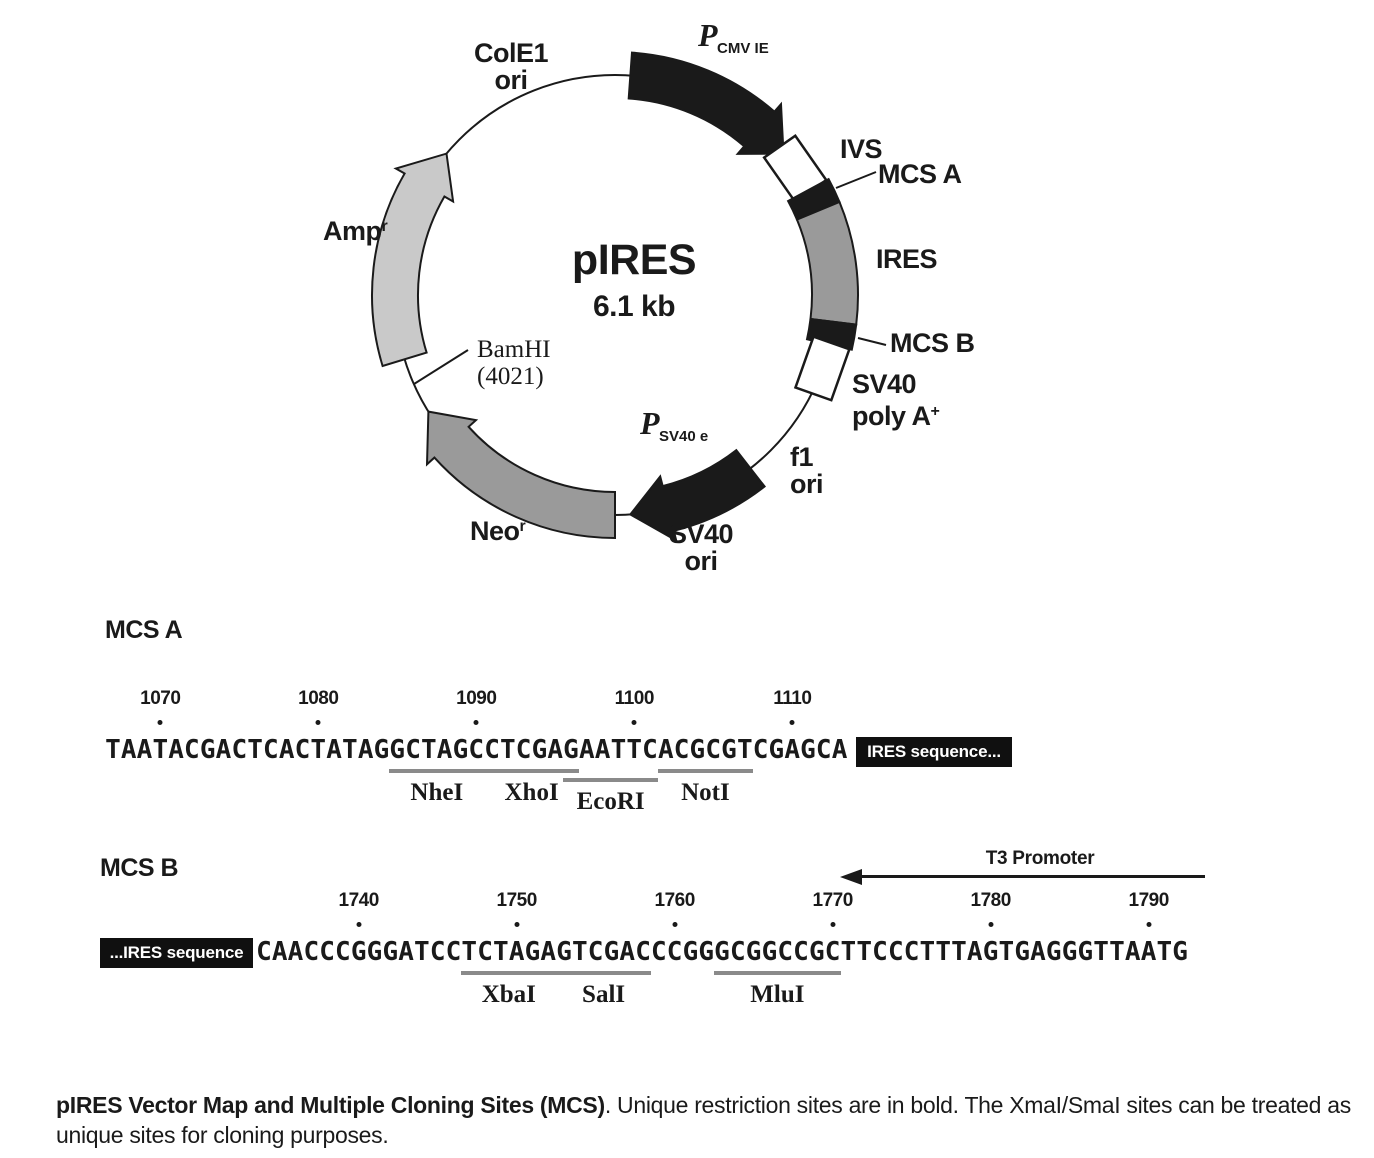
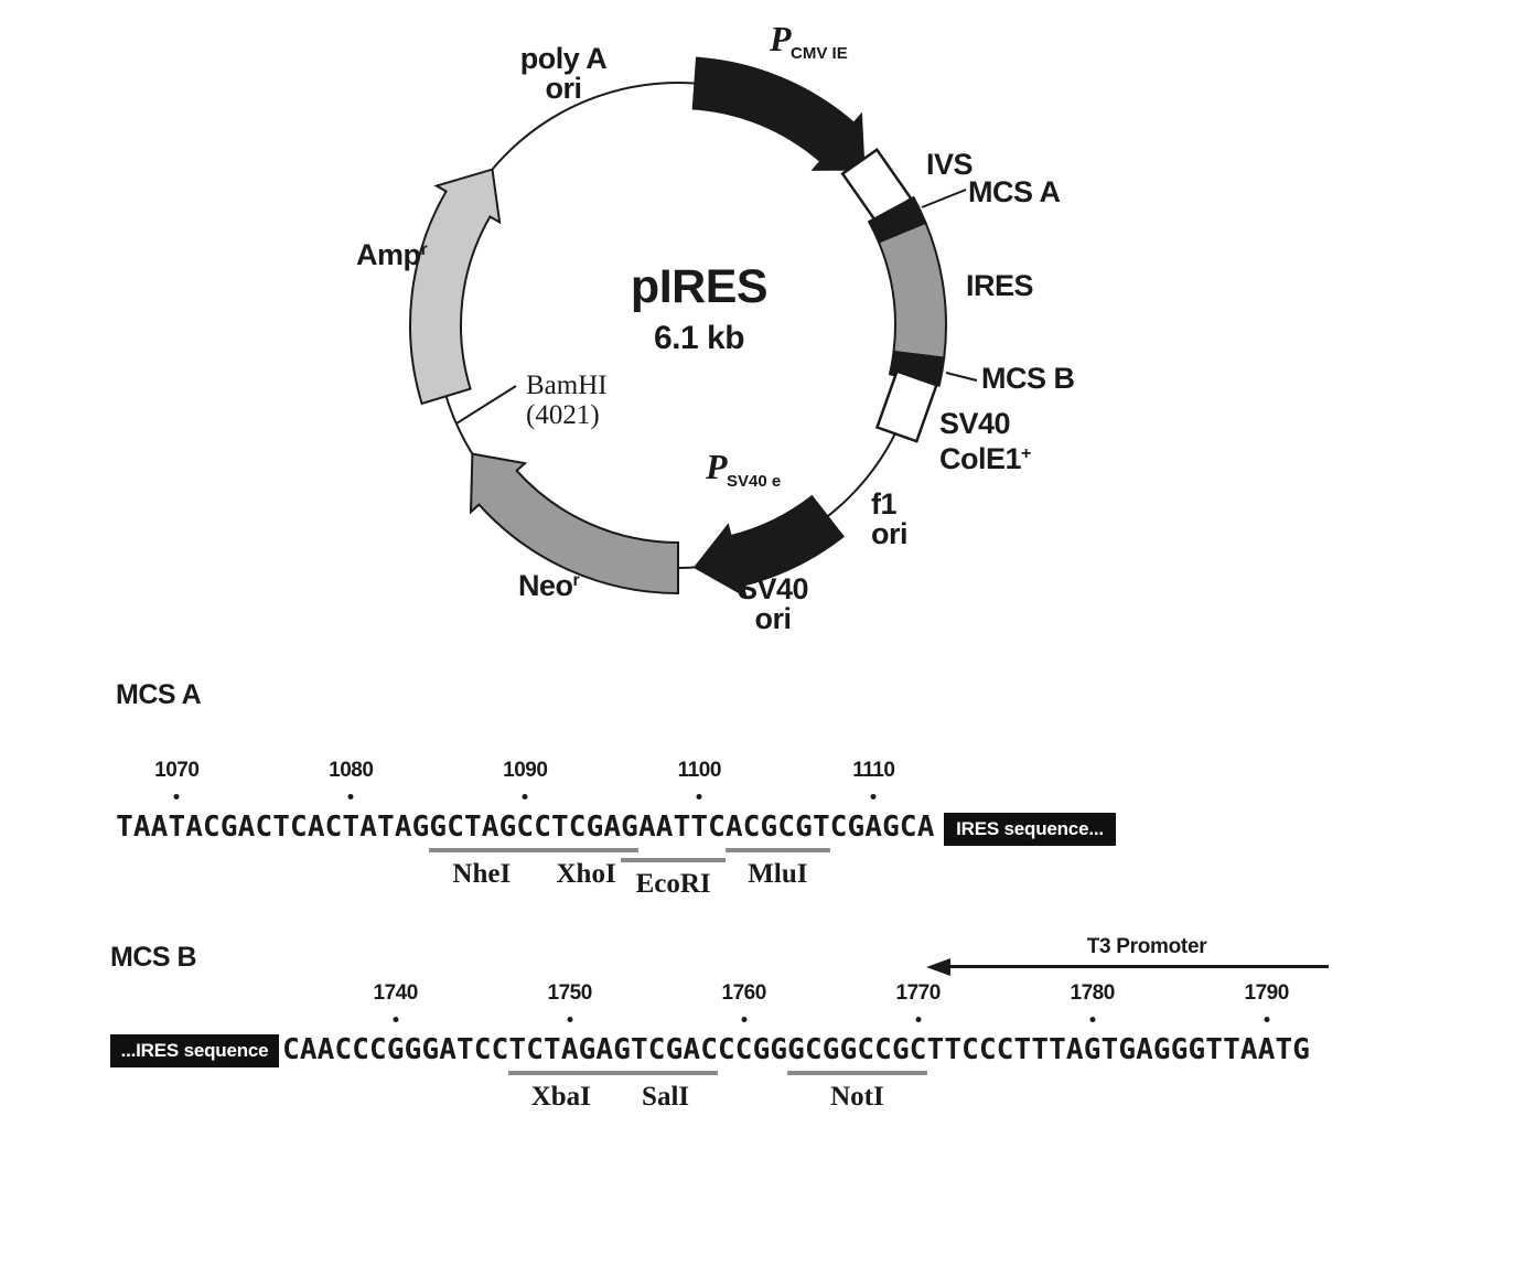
- ColE1
+ poly A
  ori
  PCMV IE
  IVS
  MCS A
  IRES
  MCS B
  SV40
- poly A+
+ ColE1+
  f1
  ori
  PSV40 e
  SV40
  ori
  Neor
  BamHI
  (4021)
  Ampr
  pIRES
  6.1 kb
  MCS A
  1070
  1080
  1090
  1100
  1110
  TAATACGACTCACTATAGGCTAGCCTCGAGAATTCACGCGTCGAGCA
  NheI
  XhoI
  EcoRI
- NotI
+ MluI
  IRES sequence...
  MCS B
  1740
  1750
  1760
  1770
  1780
  1790
  CAACCCGGGATCCTCTAGAGTCGACCCGGGCGGCCGCTTCCCTTTAGTGAGGGTTAATG
  XbaI
  SalI
- MluI
+ NotI
  ...IRES sequence
  T3 Promoter
- pIRES Vector Map and Multiple Cloning Sites (MCS). Unique restriction sites are in bold. The XmaI/SmaI sites can be treated as unique sites for cloning purposes.
